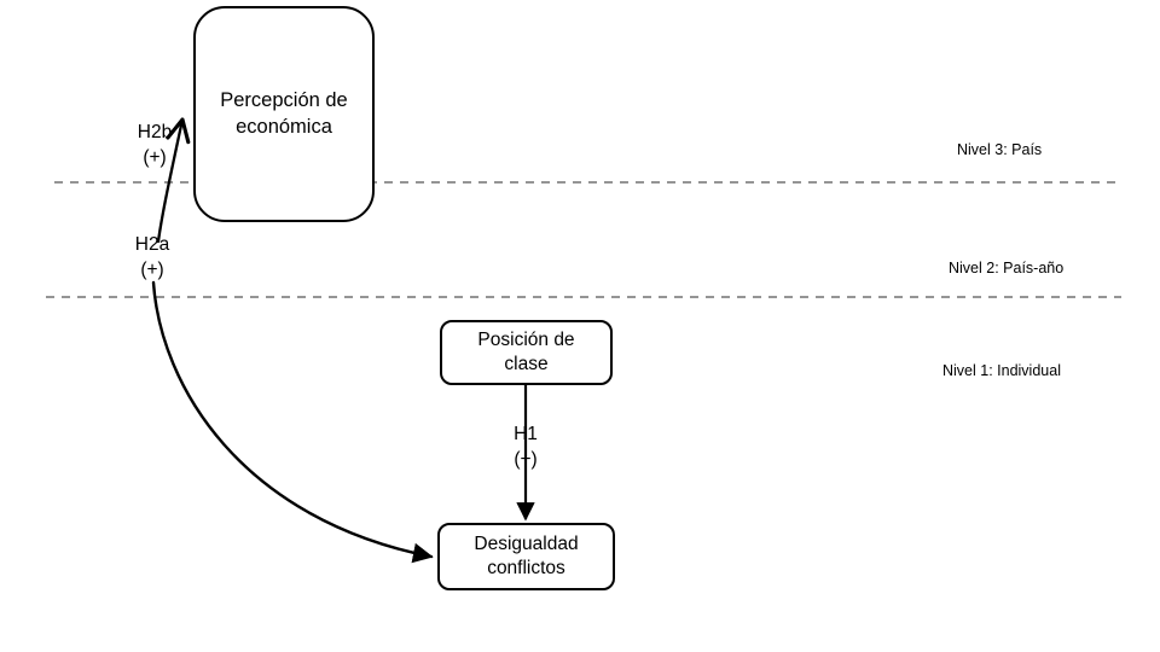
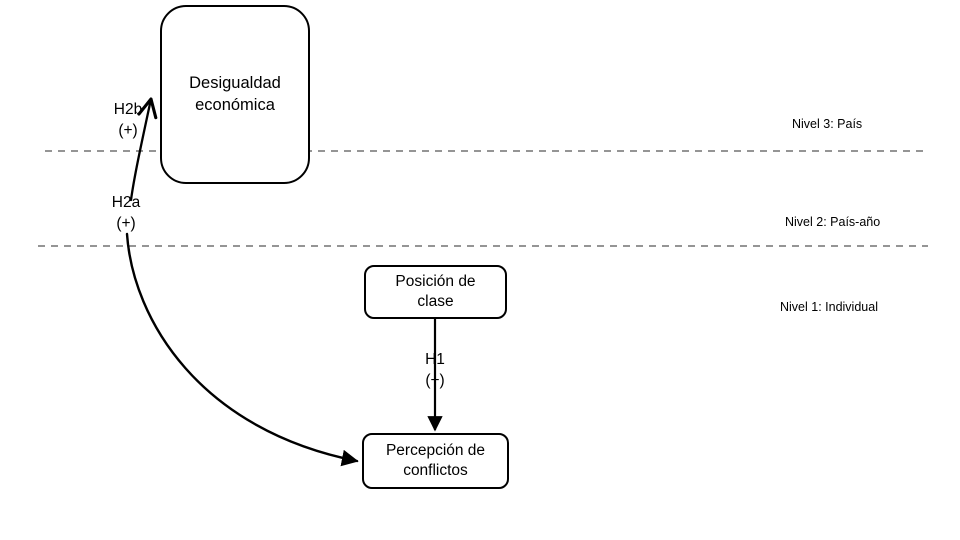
- Percepción de
+ Desigualdad
  económica
  Posición de
  clase
- Desigualdad
+ Percepción de
  conflictos
  H2b
  (+)
  H2a
  (+)
  H1
  (+)
  Nivel 3: País
  Nivel 2: País-año
  Nivel 1: Individual
